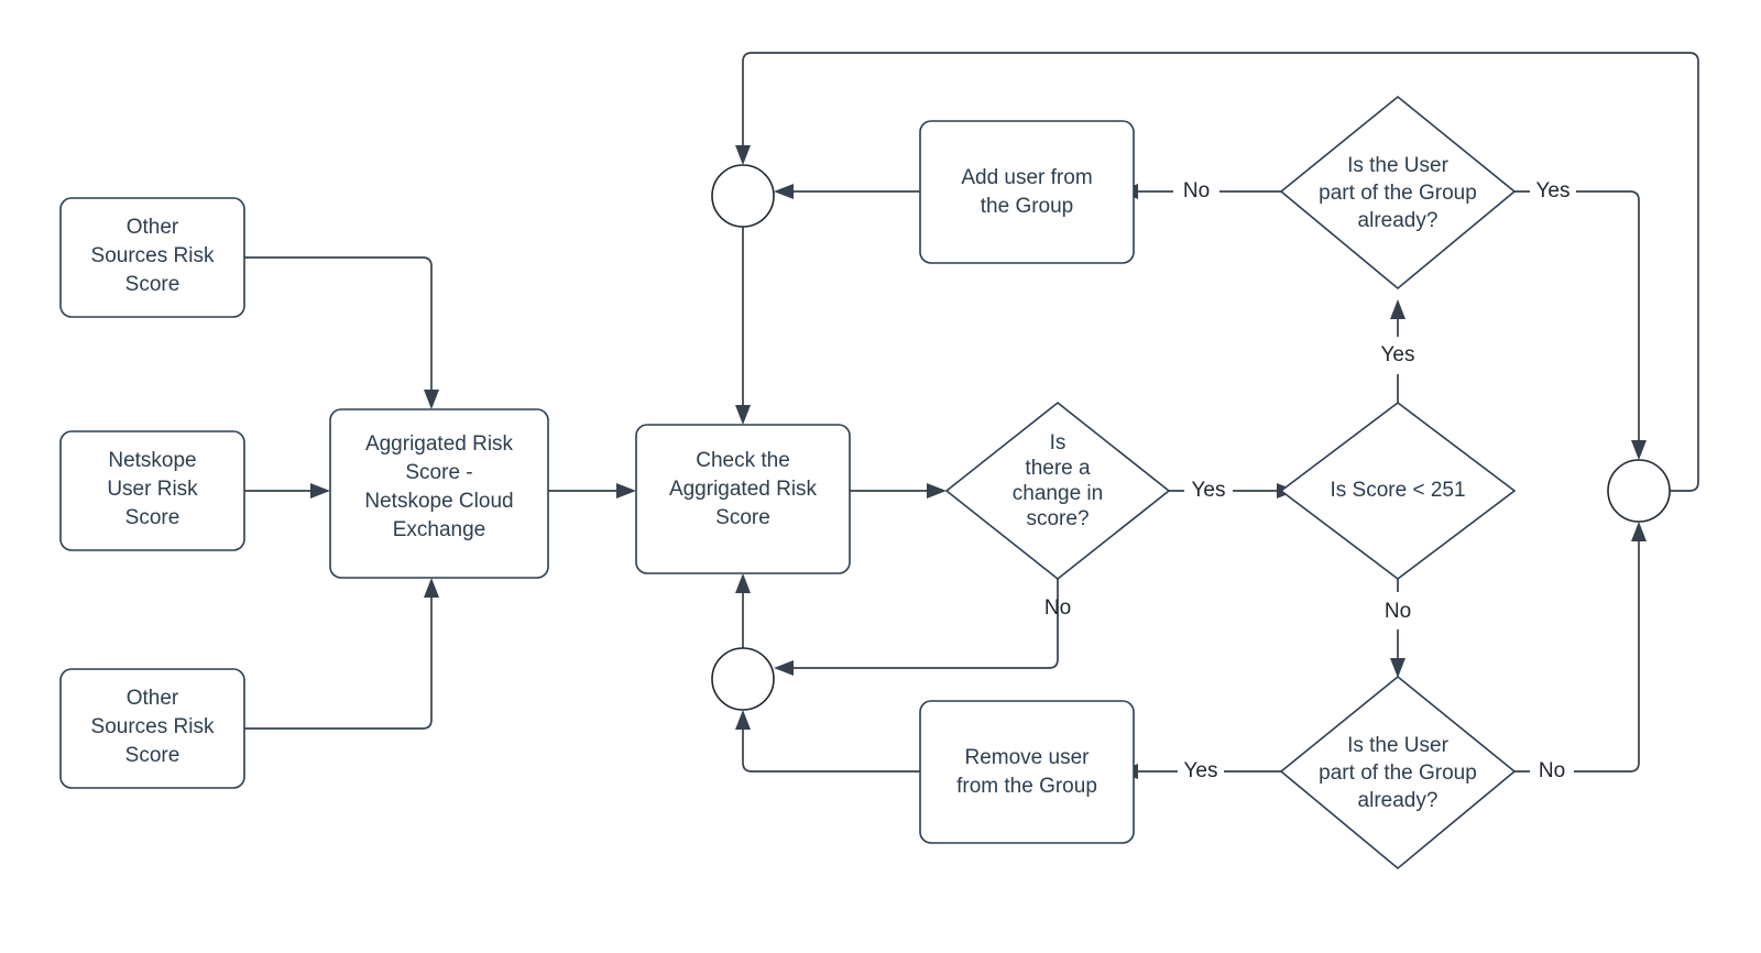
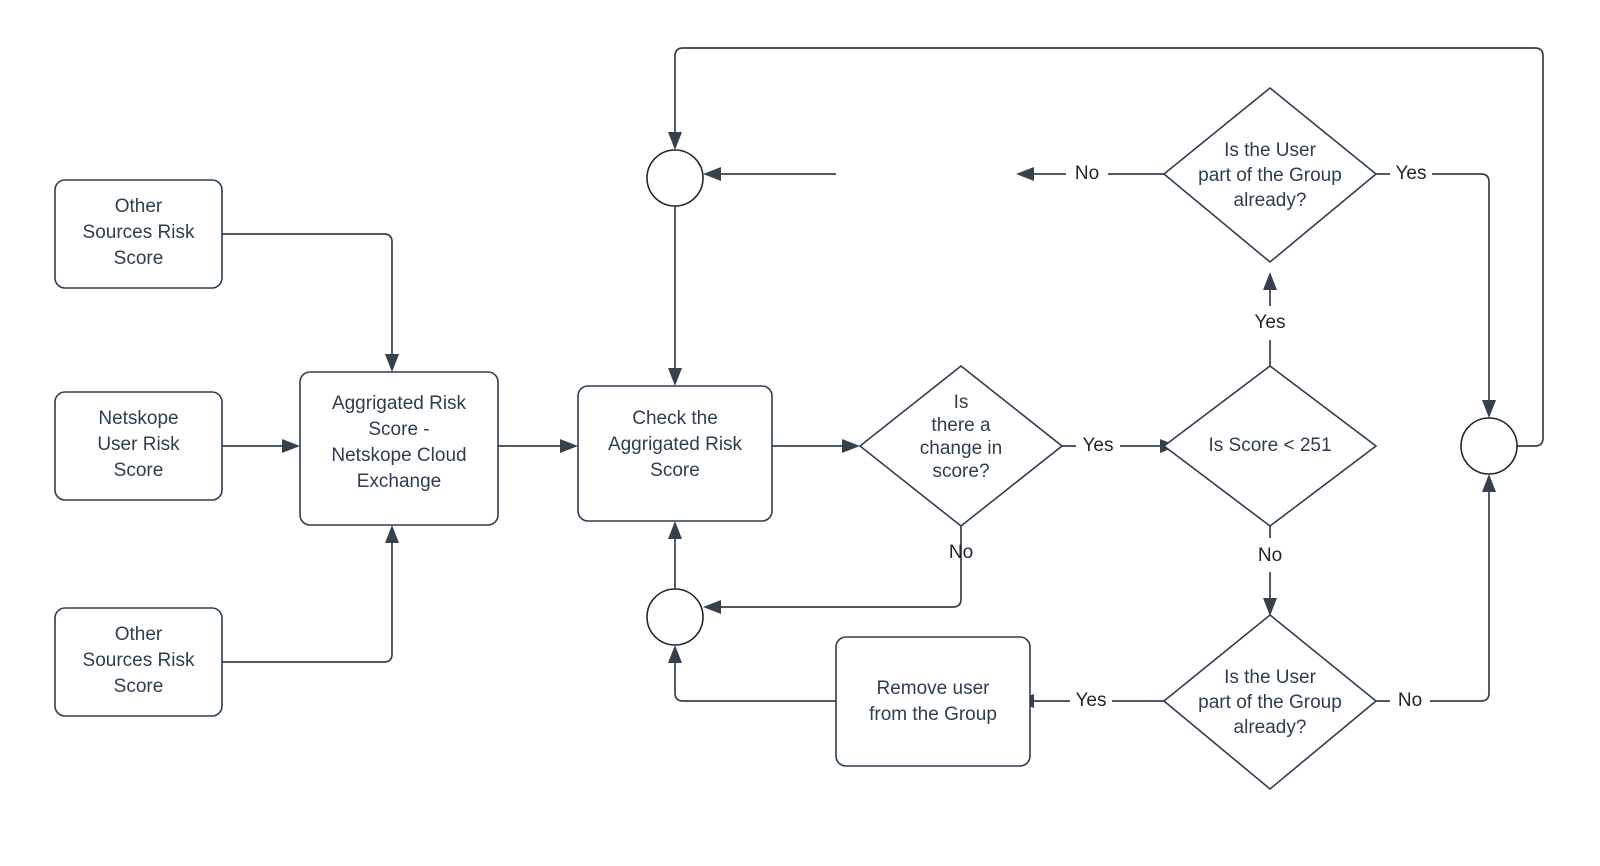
  Other
  Sources Risk
  Score
  Netskope
  User Risk
  Score
  Other
  Sources Risk
  Score
  Aggrigated Risk
  Score -
  Netskope Cloud
  Exchange
  Check the
  Aggrigated Risk
  Score
  Is
  there a
  change in
  score?
  Is Score < 251
  Is the User
  part of the Group
  already?
  Is the User
  part of the Group
  already?
- Add user from
- the Group
  Remove user
  from the Group
  Yes
  No
  Yes
  No
  No
  Yes
  Yes
  No
